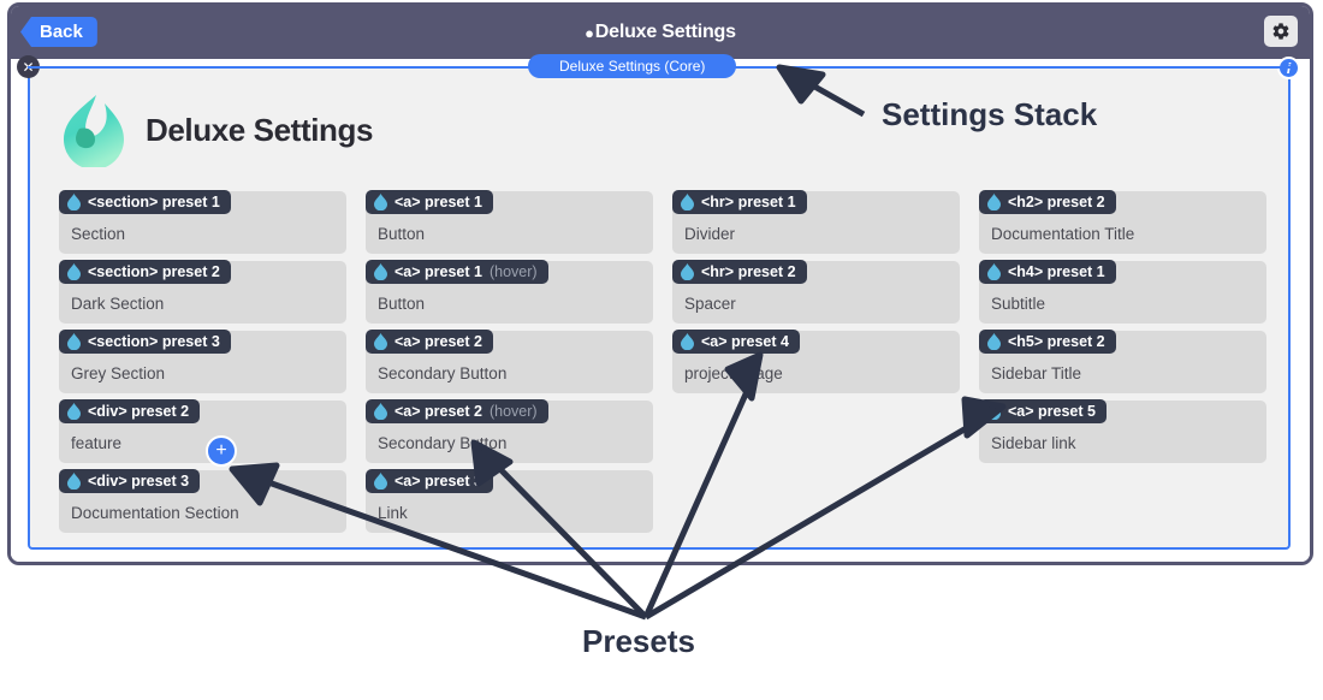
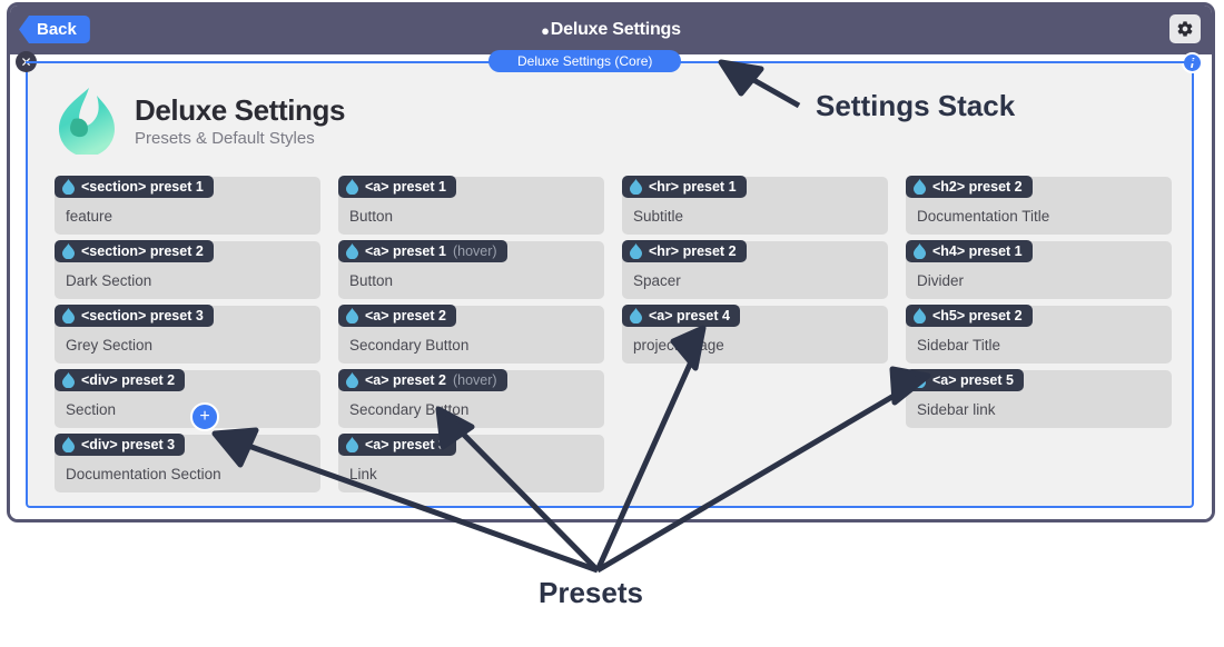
  Back
  ●
  Deluxe Settings
  ✕
  i
  Deluxe Settings
+ Presets & Default Styles
  <section> preset 1
- Section
+ feature
  <section> preset 2
  Dark Section
  <section> preset 3
  Grey Section
  <div> preset 2
- feature
+ Section
  <div> preset 3
  Documentation Section
  <a> preset 1
  Button
  <a> preset 1
  (hover)
  Button
  <a> preset 2
  Secondary Button
  <a> preset 2
  (hover)
  Secondary Btton
  <a> preset
  Link
  <hr> preset 1
- Divider
+ Subtitle
  <hr> preset 2
  Spacer
  <a> preset 4
  <h2> preset 2
  Documentation Title
  <h4> preset 1
- Subtitle
+ Divider
  <h5> preset 2
  Sidebar Title
  <a> preset 5
  Sidebar link
  +
  Deluxe Settings (Core)
  Settings Stack
  Presets
